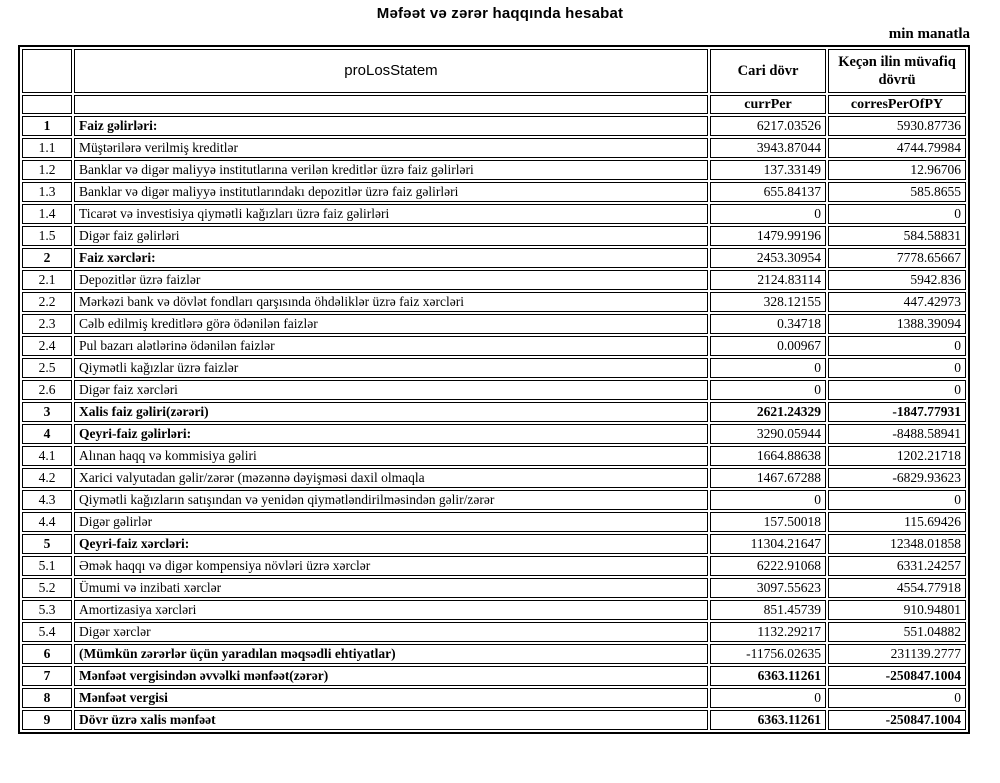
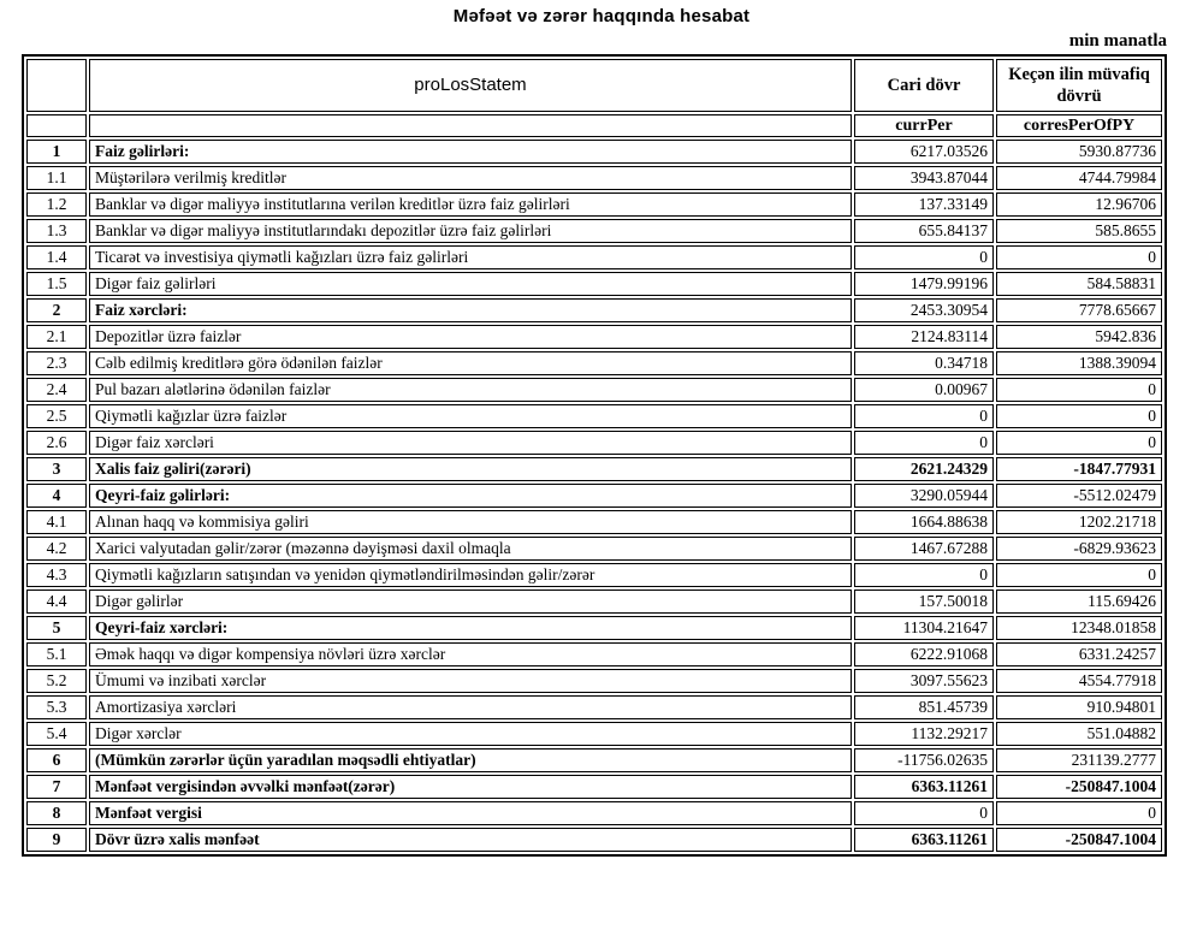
  Məfəət və zərər haqqında hesabat
  min manatla
  	proLosStatem	Cari dövr	Keçən ilin müvafiq dövrü
  		currPer	corresPerOfPY
  1	Faiz gəlirləri:	6217.03526	5930.87736
  1.1	Müştərilərə verilmiş kreditlər	3943.87044	4744.79984
  1.2	Banklar və digər maliyyə institutlarına verilən kreditlər üzrə faiz gəlirləri	137.33149	12.96706
  1.3	Banklar və digər maliyyə institutlarındakı depozitlər üzrə faiz gəlirləri	655.84137	585.8655
  1.4	Ticarət və investisiya qiymətli kağızları üzrə faiz gəlirləri	0	0
  1.5	Digər faiz gəlirləri	1479.99196	584.58831
  2	Faiz xərcləri:	2453.30954	7778.65667
  2.1	Depozitlər üzrə faizlər	2124.83114	5942.836
- 2.2	Mərkəzi bank və dövlət fondları qarşısında öhdəliklər üzrə faiz xərcləri	328.12155	447.42973
  2.3	Cəlb edilmiş kreditlərə görə ödənilən faizlər	0.34718	1388.39094
  2.4	Pul bazarı alətlərinə ödənilən faizlər	0.00967	0
  2.5	Qiymətli kağızlar üzrə faizlər	0	0
  2.6	Digər faiz xərcləri	0	0
  3	Xalis faiz gəliri(zərəri)	2621.24329	-1847.77931
- 4	Qeyri-faiz gəlirləri:	3290.05944	-8488.58941
+ 4	Qeyri-faiz gəlirləri:	3290.05944	-5512.02479
  4.1	Alınan haqq və kommisiya gəliri	1664.88638	1202.21718
  4.2	Xarici valyutadan gəlir/zərər (məzənnə dəyişməsi daxil olmaqla	1467.67288	-6829.93623
  4.3	Qiymətli kağızların satışından və yenidən qiymətləndirilməsindən gəlir/zərər	0	0
  4.4	Digər gəlirlər	157.50018	115.69426
  5	Qeyri-faiz xərcləri:	11304.21647	12348.01858
  5.1	Əmək haqqı və digər kompensiya növləri üzrə xərclər	6222.91068	6331.24257
  5.2	Ümumi və inzibati xərclər	3097.55623	4554.77918
  5.3	Amortizasiya xərcləri	851.45739	910.94801
  5.4	Digər xərclər	1132.29217	551.04882
  6	(Mümkün zərərlər üçün yaradılan məqsədli ehtiyatlar)	-11756.02635	231139.2777
  7	Mənfəət vergisindən əvvəlki mənfəət(zərər)	6363.11261	-250847.1004
  8	Mənfəət vergisi	0	0
  9	Dövr üzrə xalis mənfəət	6363.11261	-250847.1004
